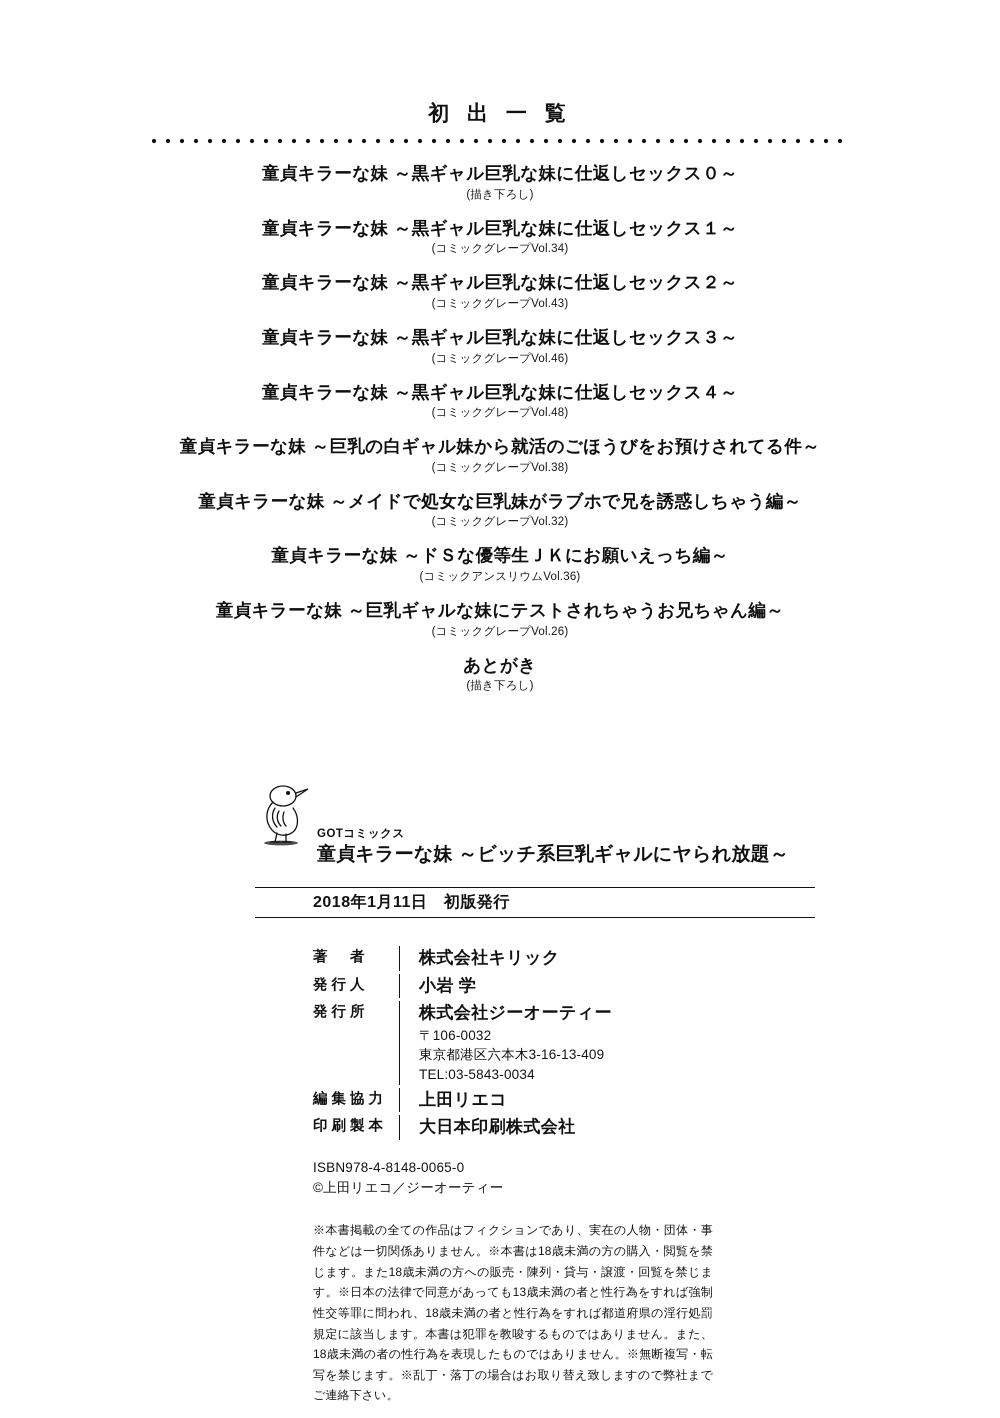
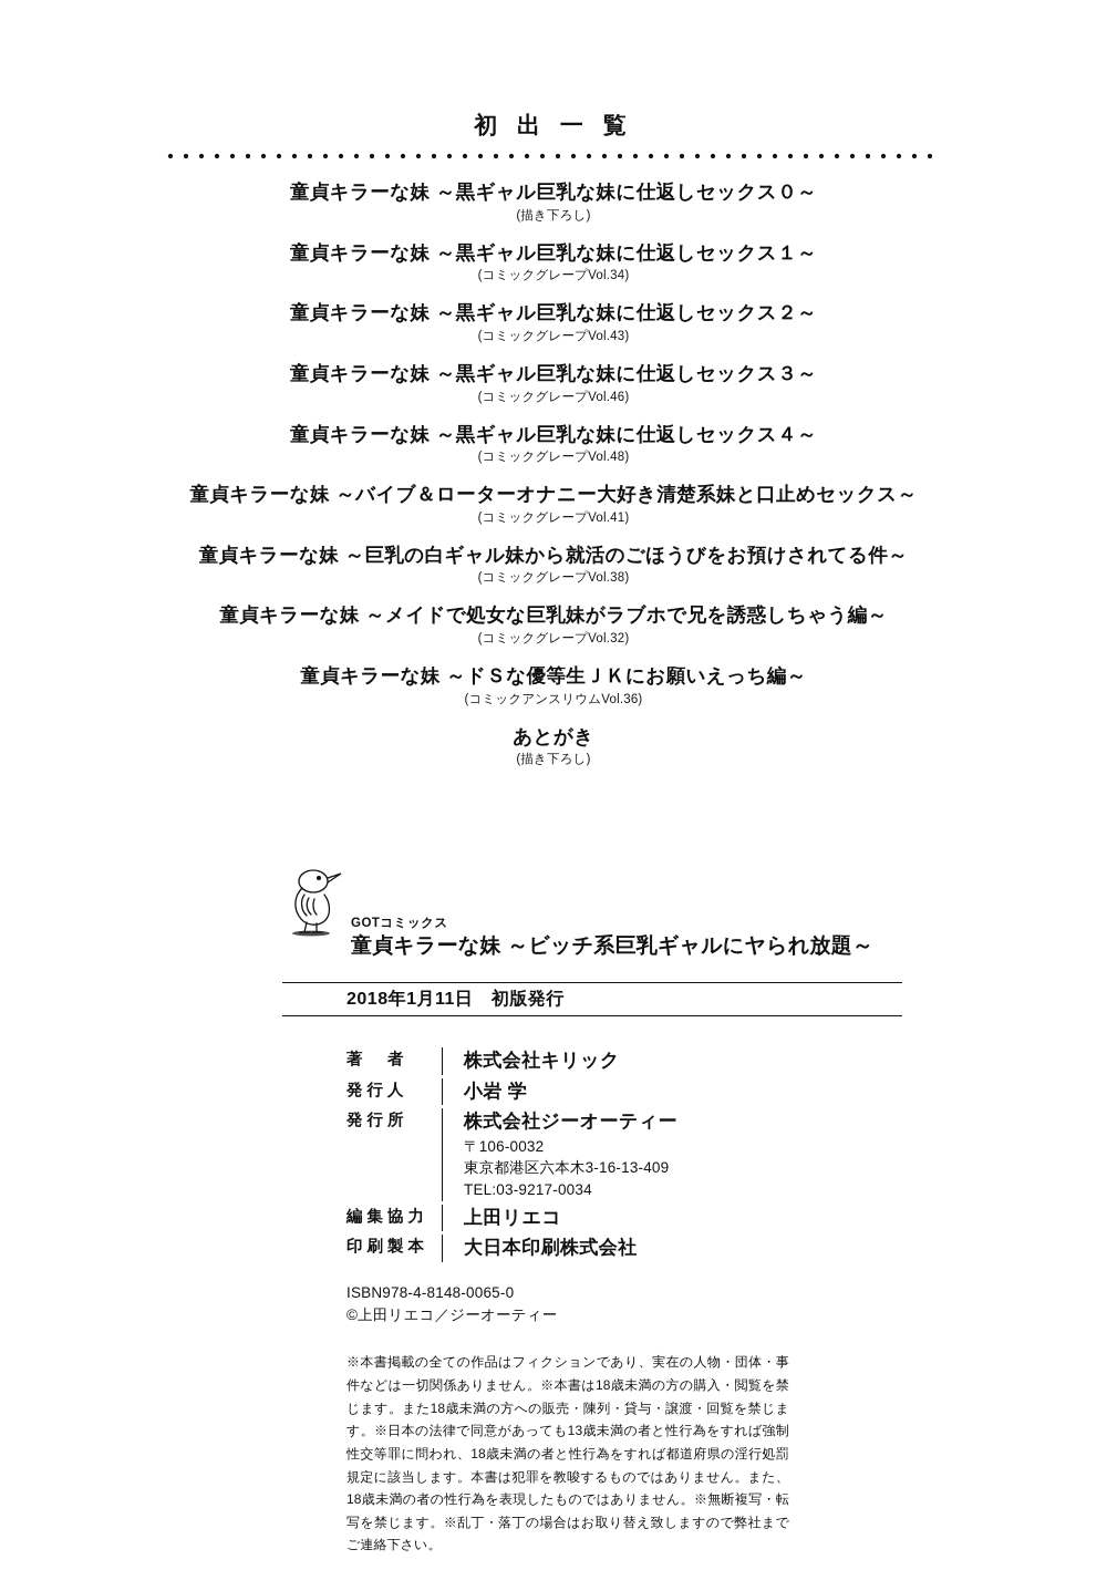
  初 出 一 覧
  童貞キラーな妹 ～黒ギャル巨乳な妹に仕返しセックス０～
  (描き下ろし)
  童貞キラーな妹 ～黒ギャル巨乳な妹に仕返しセックス１～
  (コミックグレープVol.34)
  童貞キラーな妹 ～黒ギャル巨乳な妹に仕返しセックス２～
  (コミックグレープVol.43)
  童貞キラーな妹 ～黒ギャル巨乳な妹に仕返しセックス３～
  (コミックグレープVol.46)
  童貞キラーな妹 ～黒ギャル巨乳な妹に仕返しセックス４～
  (コミックグレープVol.48)
+ 童貞キラーな妹 ～バイブ＆ローターオナニー大好き清楚系妹と口止めセックス～
+ (コミックグレープVol.41)
  童貞キラーな妹 ～巨乳の白ギャル妹から就活のごほうびをお預けされてる件～
  (コミックグレープVol.38)
  童貞キラーな妹 ～メイドで処女な巨乳妹がラブホで兄を誘惑しちゃう編～
  (コミックグレープVol.32)
  童貞キラーな妹 ～ドＳな優等生ＪＫにお願いえっち編～
  (コミックアンスリウムVol.36)
- 童貞キラーな妹 ～巨乳ギャルな妹にテストされちゃうお兄ちゃん編～
- (コミックグレープVol.26)
  あとがき
  (描き下ろし)
  GOTコミックス
  童貞キラーな妹 ～ビッチ系巨乳ギャルにヤられ放題～
  2018年1月11日 初版発行
  著 者
  株式会社キリック
  発行人
  小岩 学
  発行所
  株式会社ジーオーティー
  〒106-0032
  東京都港区六本木3-16-13-409
- TEL:03-5843-0034
+ TEL:03-9217-0034
  編集協力
  上田リエコ
  印刷製本
  大日本印刷株式会社
  ISBN978-4-8148-0065-0
  ©上田リエコ／ジーオーティー
  ※本書掲載の全ての作品はフィクションであり、実在の人物・団体・事件などは一切関係ありません。※本書は18歳未満の方の購入・閲覧を禁じます。また18歳未満の方への販売・陳列・貸与・譲渡・回覧を禁じます。※日本の法律で同意があっても13歳未満の者と性行為をすれば強制性交等罪に問われ、18歳未満の者と性行為をすれば都道府県の淫行処罰規定に該当します。本書は犯罪を教唆するものではありません。また、18歳未満の者の性行為を表現したものではありません。※無断複写・転写を禁じます。※乱丁・落丁の場合はお取り替え致しますので弊社までご連絡下さい。
